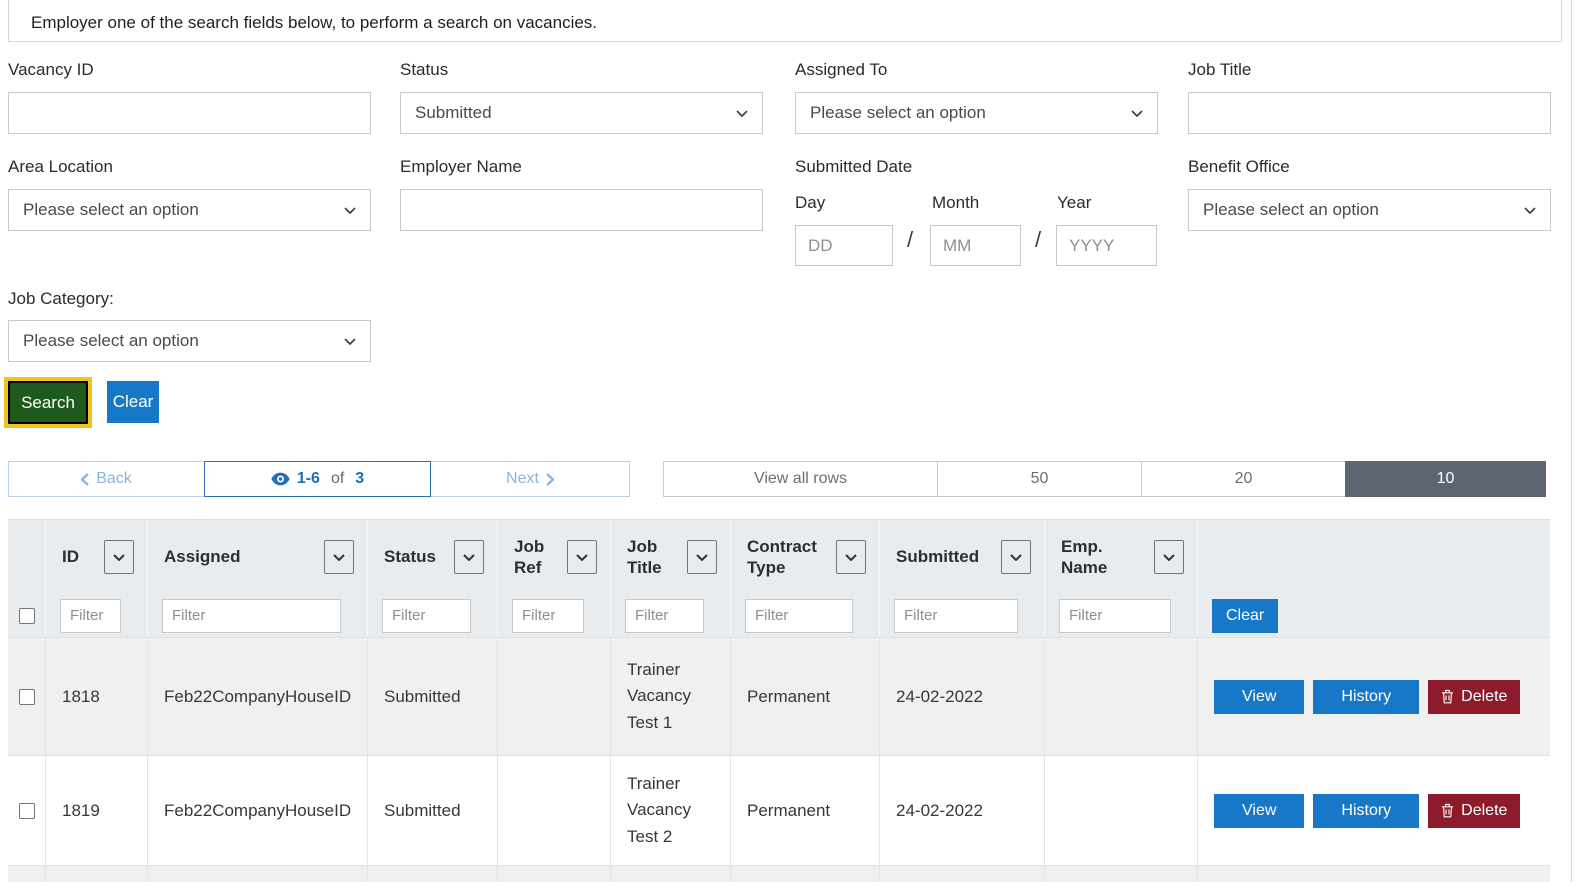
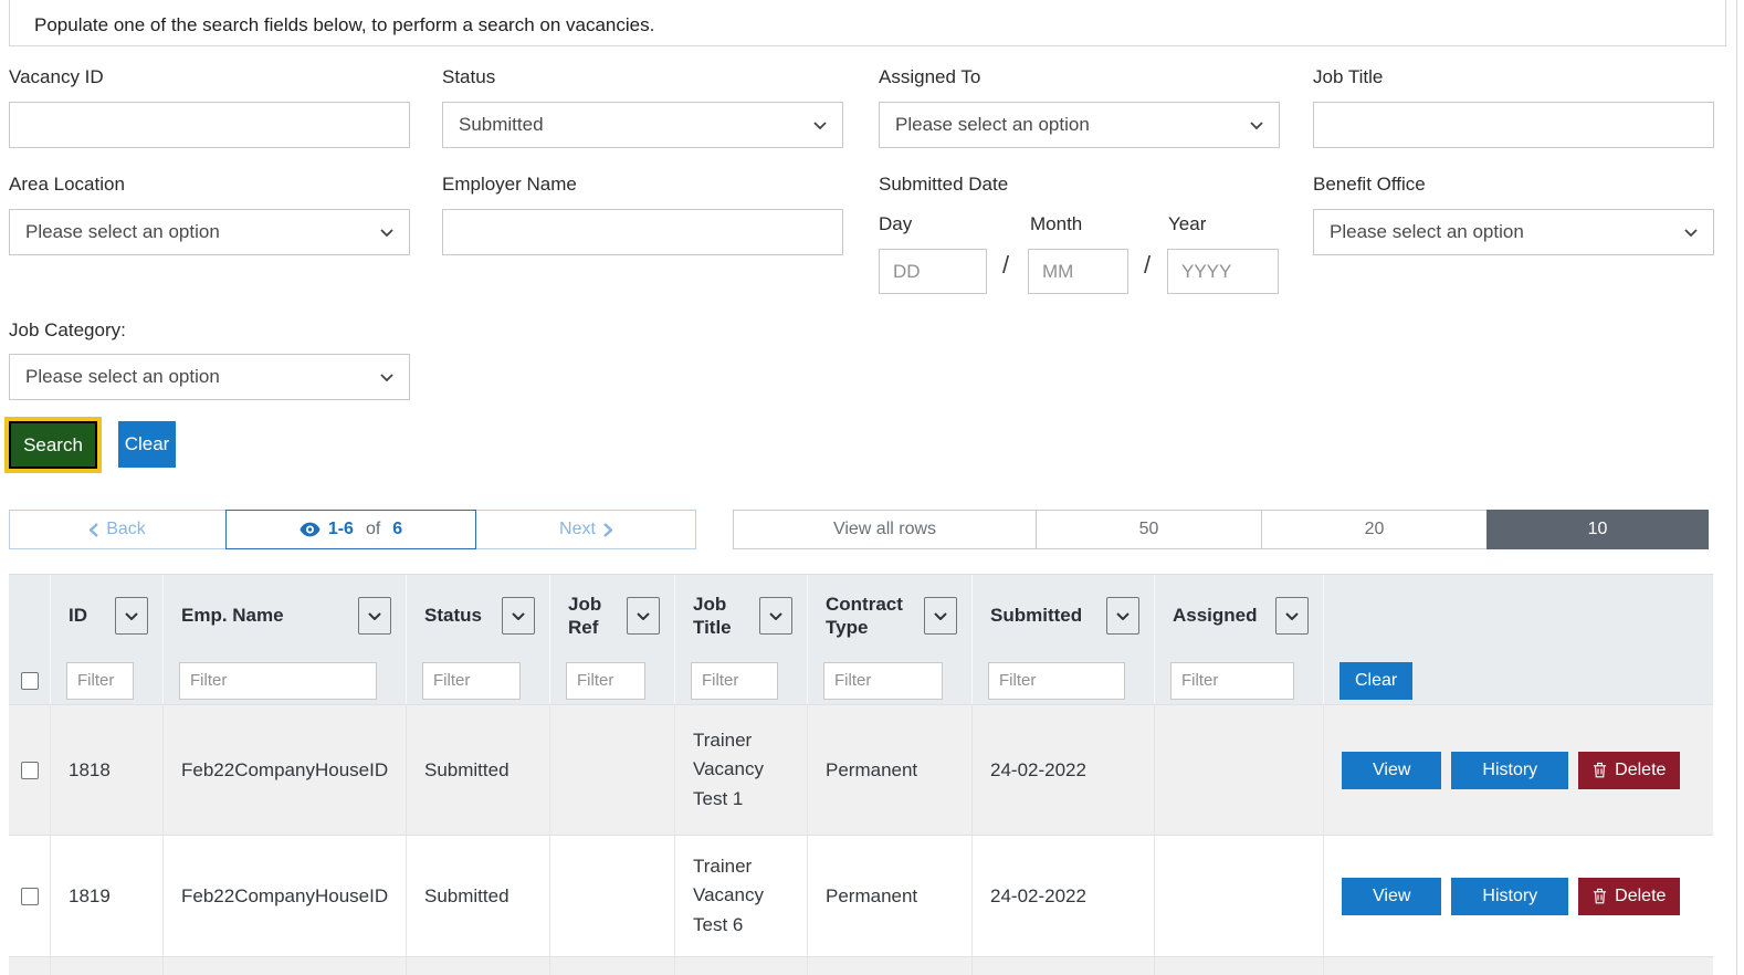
- Employer one of the search fields below, to perform a search on vacancies.
+ Populate one of the search fields below, to perform a search on vacancies.
  Vacancy ID
  Status
  Submitted
  Assigned To
  Please select an option
  Job Title
  Area Location
  Please select an option
  Employer Name
  Submitted Date
  Day
  Month
  Year
  DD
  /
  MM
  /
  YYYY
  Benefit Office
  Please select an option
  Job Category:
  Please select an option
  Search
  Clear
  Back
  1-6
  of
- 3
+ 6
  Next
  View all rows
  50
  20
  10
  ID
- Assigned
+ Emp. Name
  Status
  Job Ref
  Job Title
  Contract Type
  Submitted
- Emp. Name
+ Assigned
  Filter
  Filter
  Filter
  Filter
  Filter
  Filter
  Filter
  Filter
  Clear
  1818
  Feb22CompanyHouseID
  Submitted
  Trainer Vacancy Test 1
  Permanent
  24-02-2022
  View
  History
  Delete
  1819
  Feb22CompanyHouseID
  Submitted
- Trainer Vacancy Test 2
+ Trainer Vacancy Test 6
  Permanent
  24-02-2022
  View
  History
  Delete
